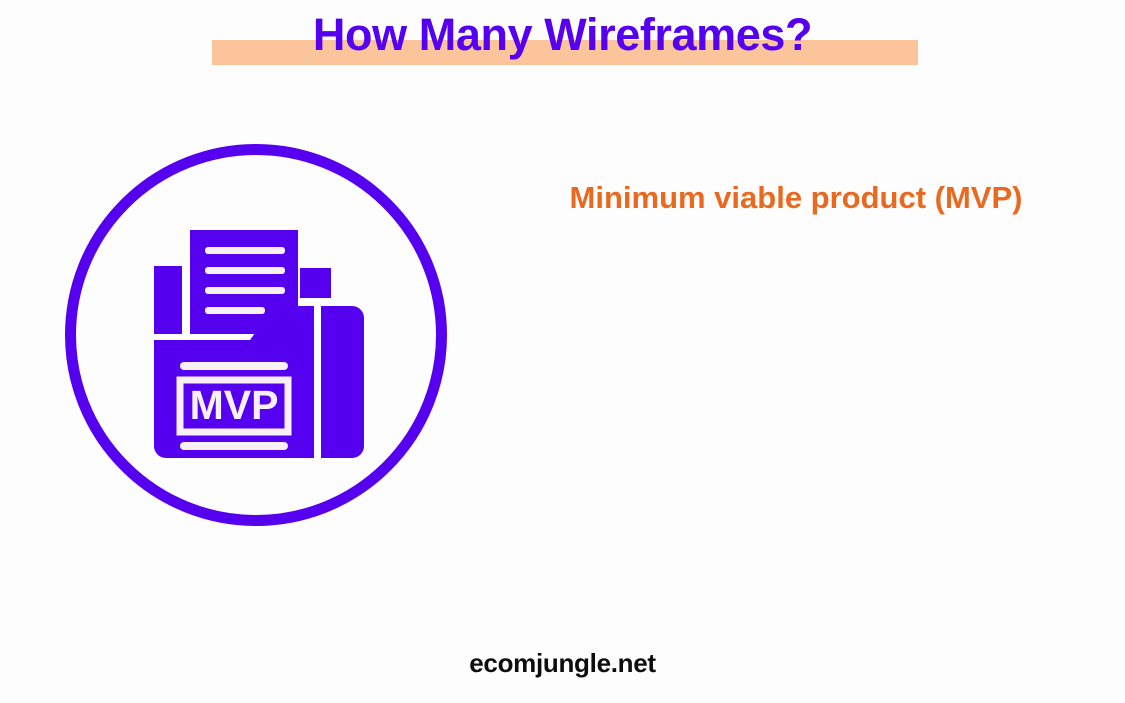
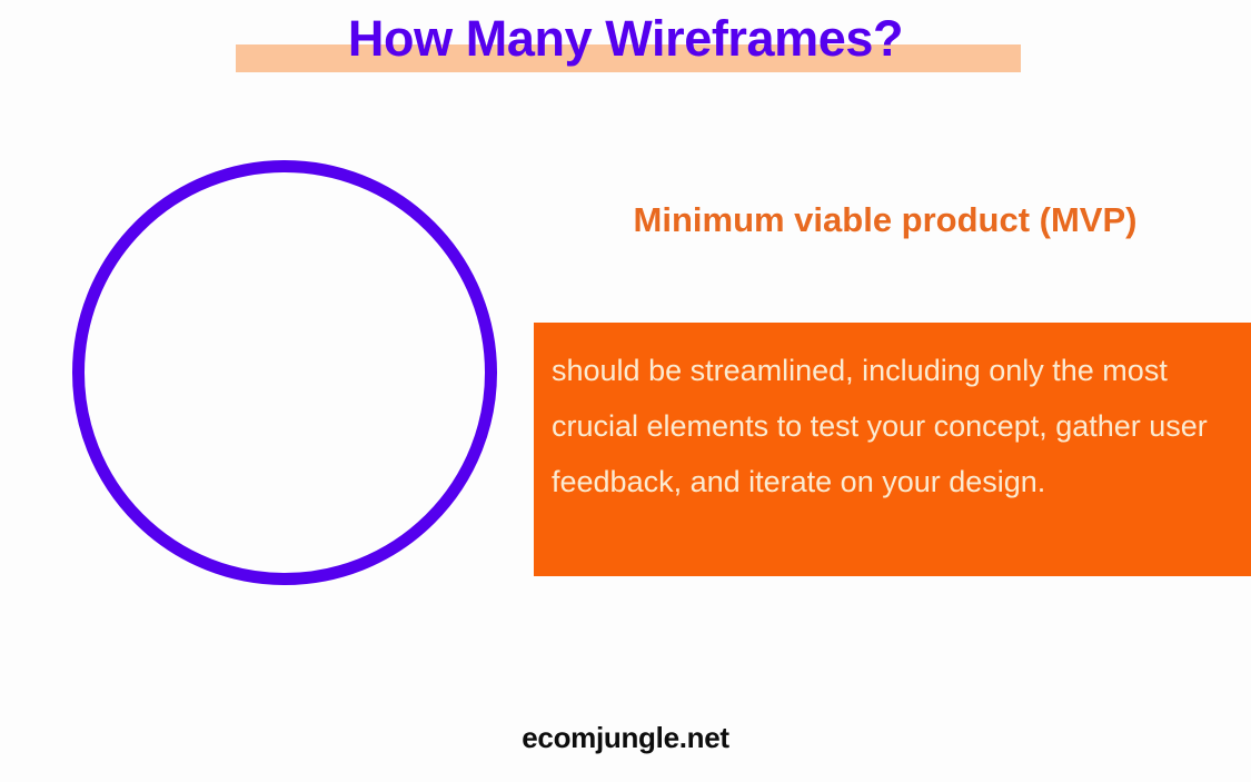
  How Many Wireframes?
- MVP
  Minimum viable product (MVP)
+ should be streamlined, including only the most crucial elements to test your concept, gather user feedback, and iterate on your design.
  ecomjungle.net
